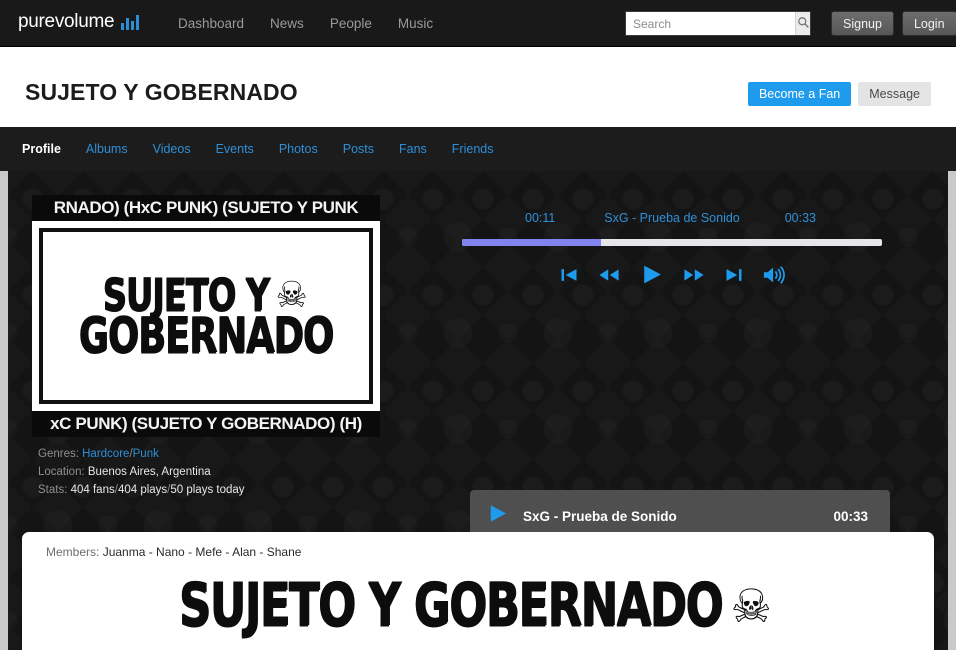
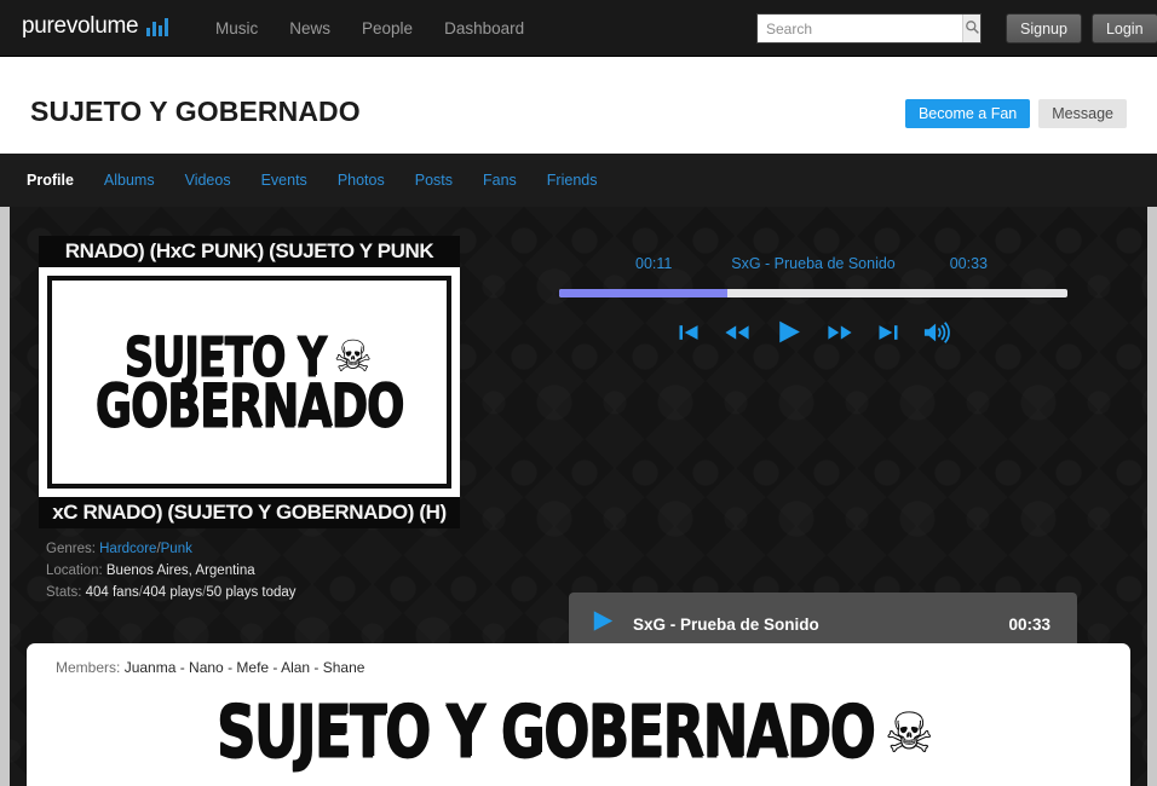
  purevolume
- Dashboard
+ Music
  News
  People
- Music
+ Dashboard
  Search
  Signup
  Login
  SUJETO Y GOBERNADO
  Become a Fan
  Message
  Profile
  Albums
  Videos
  Events
  Photos
  Posts
  Fans
  Friends
  RNADO) (HxC PUNK) (SUJETO Y PUNK
  SUJETO Y
  ☠
  GOBERNADO
- xC PUNK) (SUJETO Y GOBERNADO) (H)
+ xC RNADO) (SUJETO Y GOBERNADO) (H)
  Genres: Hardcore/Punk
  Location: Buenos Aires, Argentina
  Stats: 404 fans/404 plays/50 plays today
  00:11
  SxG - Prueba de Sonido
  00:33
  SxG - Prueba de Sonido
  00:33
  Members: Juanma - Nano - Mefe - Alan - Shane
  SUJETO Y GOBERNADO
  ☠
